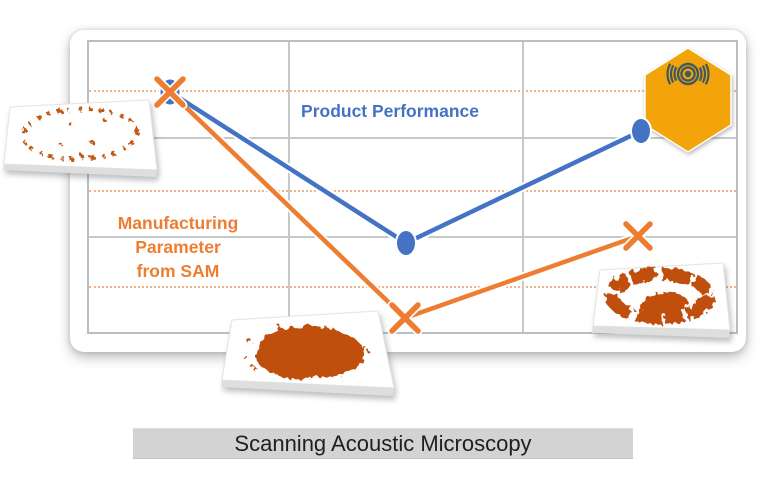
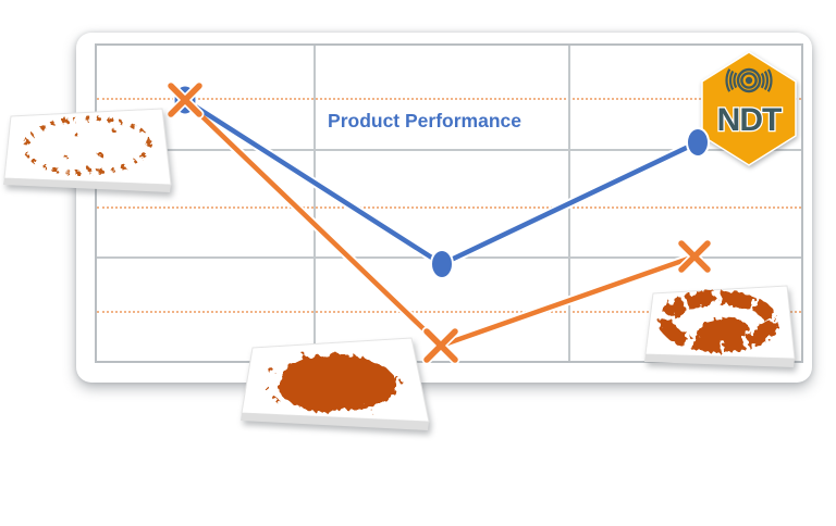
+ NDT
  Product Performance
- Manufacturing
- Parameter
- from SAM
- Scanning Acoustic Microscopy
